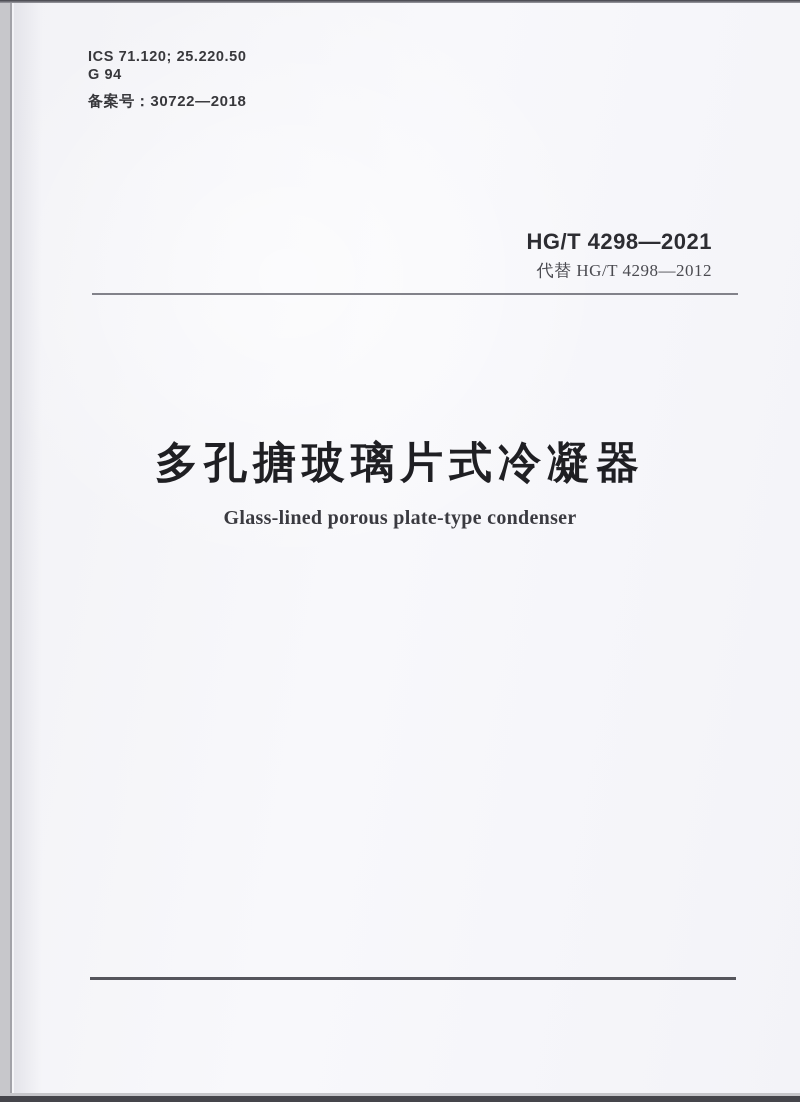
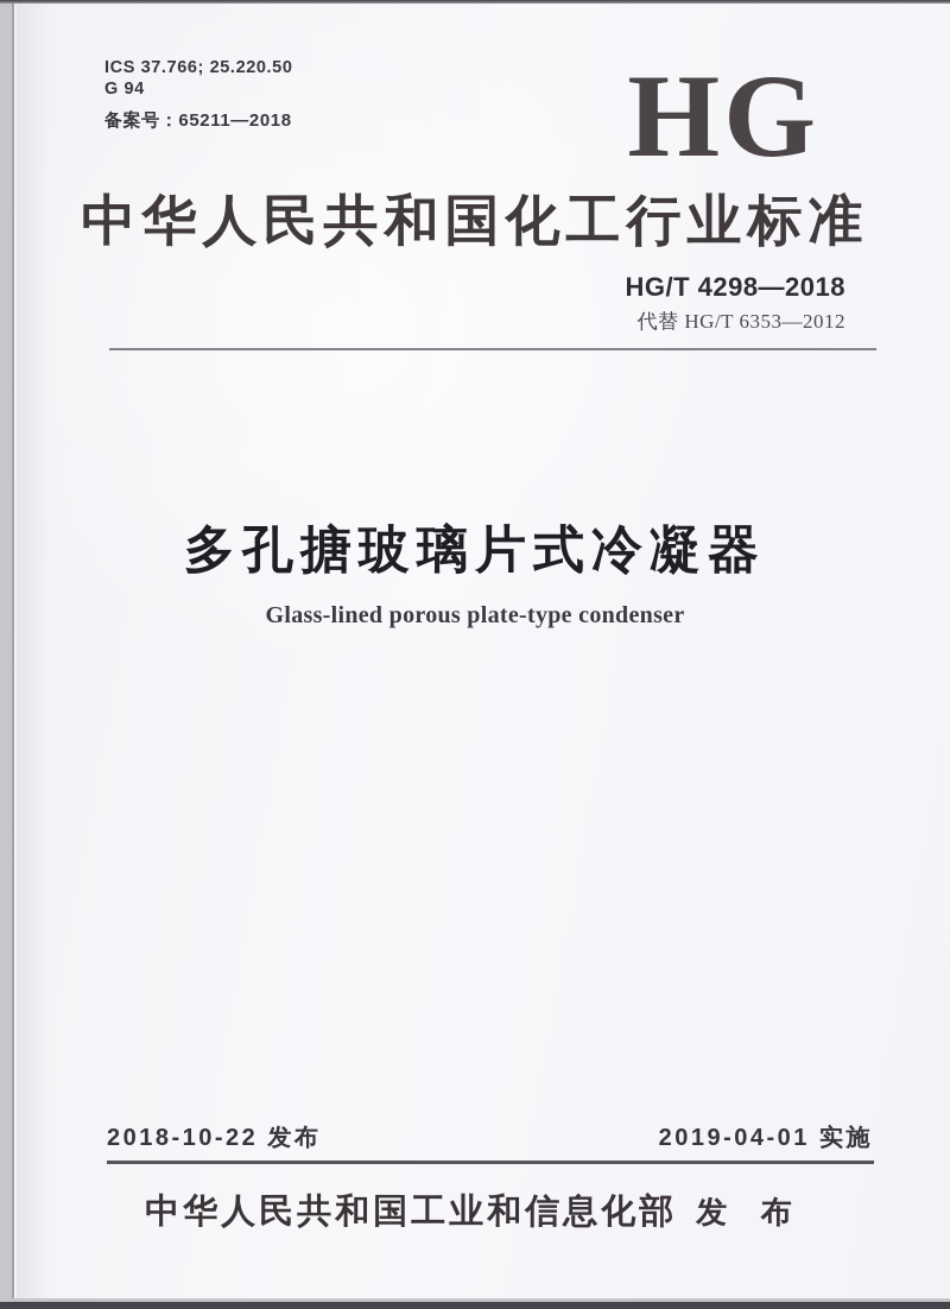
- ICS 71.120; 25.220.50
+ ICS 37.766; 25.220.50
  G 94
- 备案号：30722—2018
+ 备案号：65211—2018
+ HG
+ 中华人民共和国化工行业标准
- HG/T 4298—2021
+ HG/T 4298—2018
- 代替 HG/T 4298—2012
+ 代替 HG/T 6353—2012
  多孔搪玻璃片式冷凝器
  Glass-lined porous plate-type condenser
+ 2018-10-22 发布
+ 2019-04-01 实施
+ 中华人民共和国工业和信息化部 发 布
